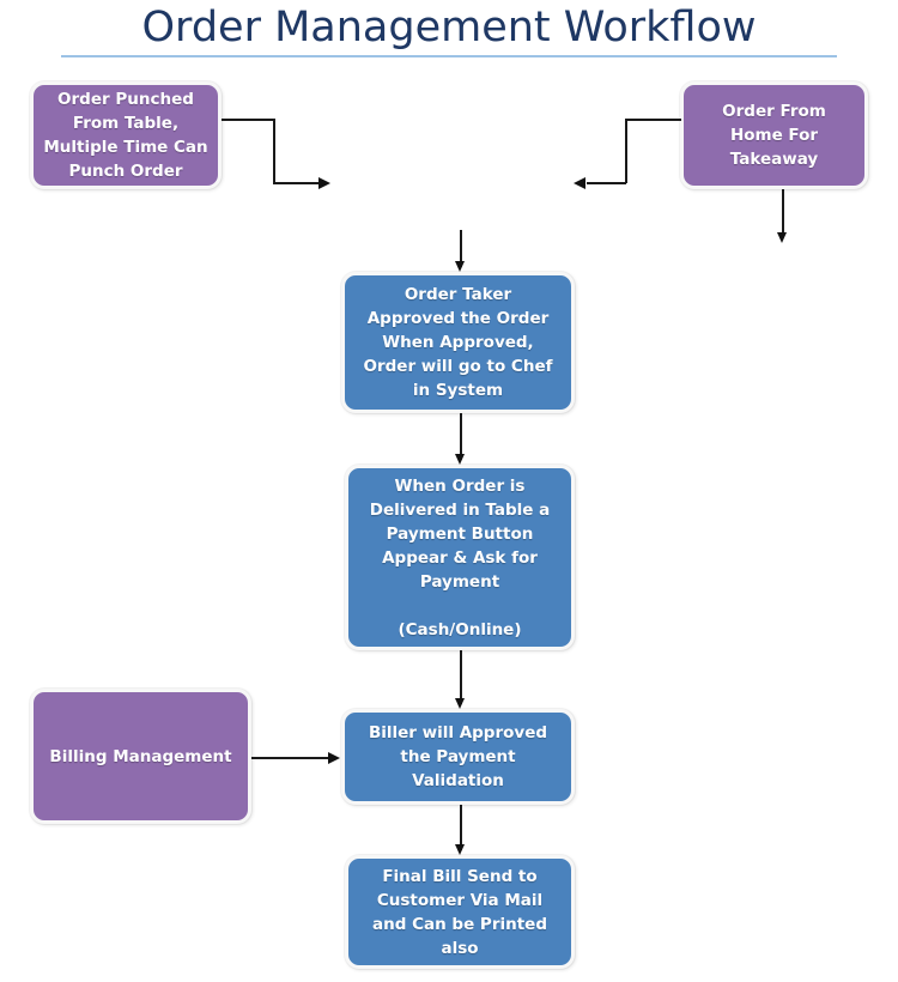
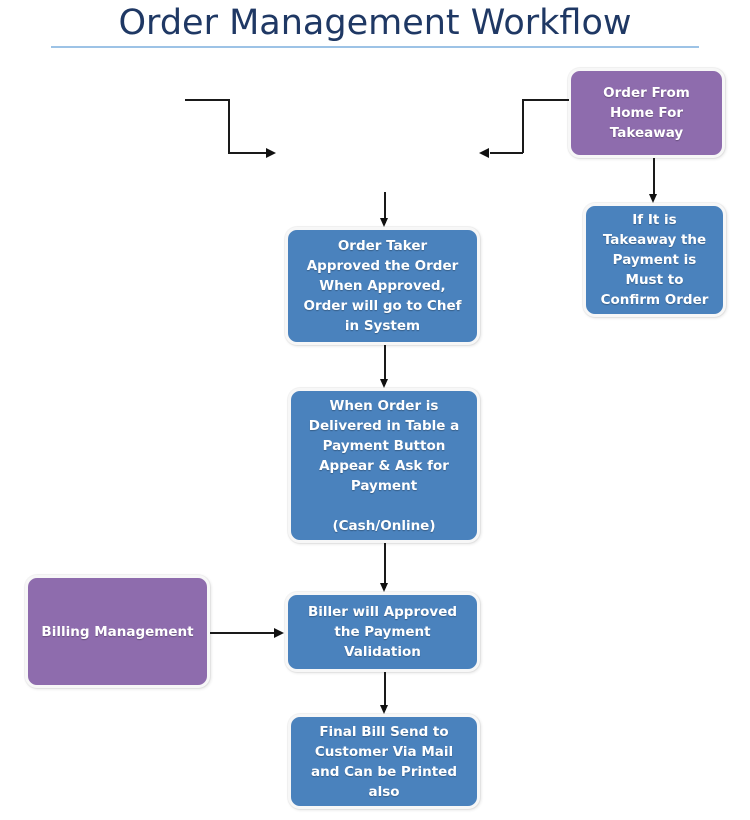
  Order Management Workflow
- Order Punched
- From Table,
- Multiple Time Can
- Punch Order
  Order From
  Home For
  Takeaway
+ If It is
+ Takeaway the
+ Payment is
+ Must to
+ Confirm Order
  Order Taker
  Approved the Order
  When Approved,
  Order will go to Chef
  in System
  When Order is
  Delivered in Table a
  Payment Button
  Appear & Ask for
  Payment
  (Cash/Online)
  Billing Management
  Biller will Approved
  the Payment
  Validation
  Final Bill Send to
  Customer Via Mail
  and Can be Printed
  also
